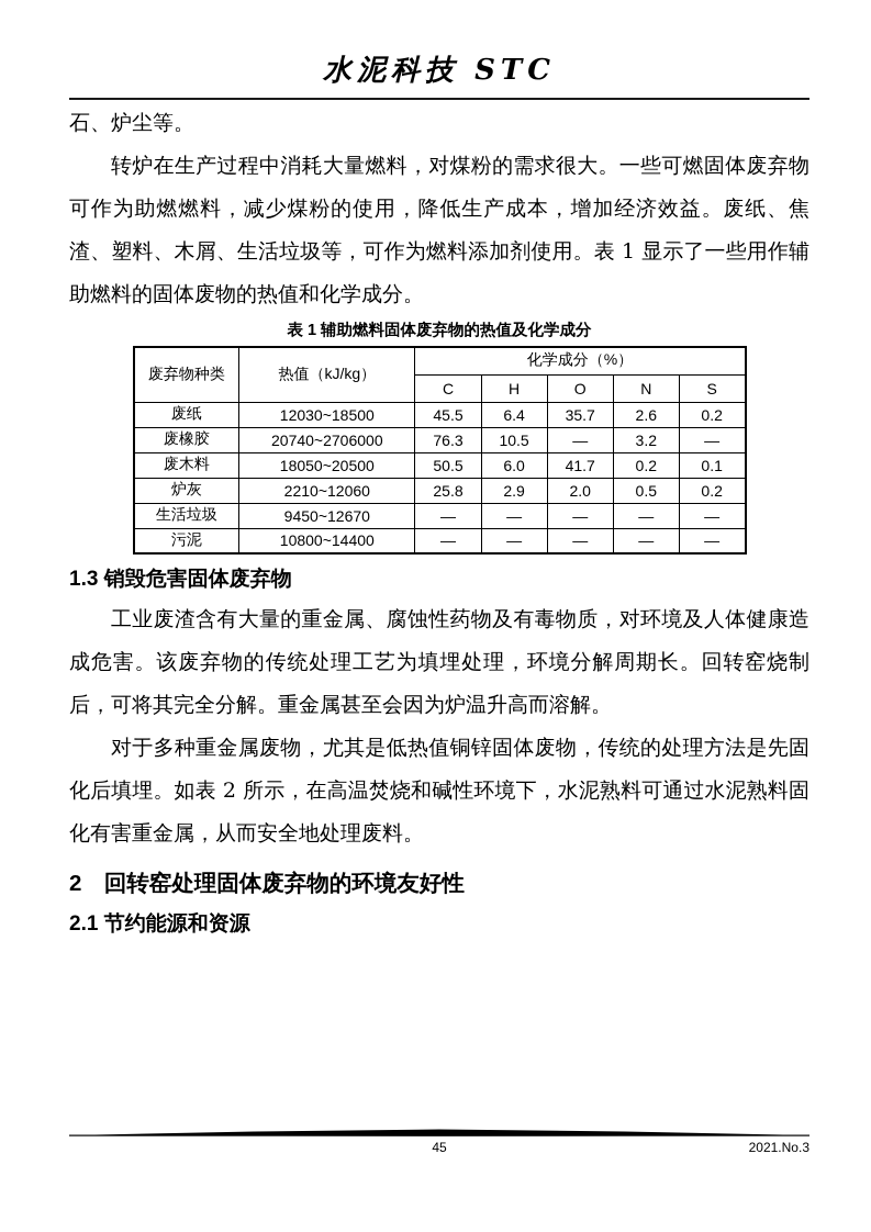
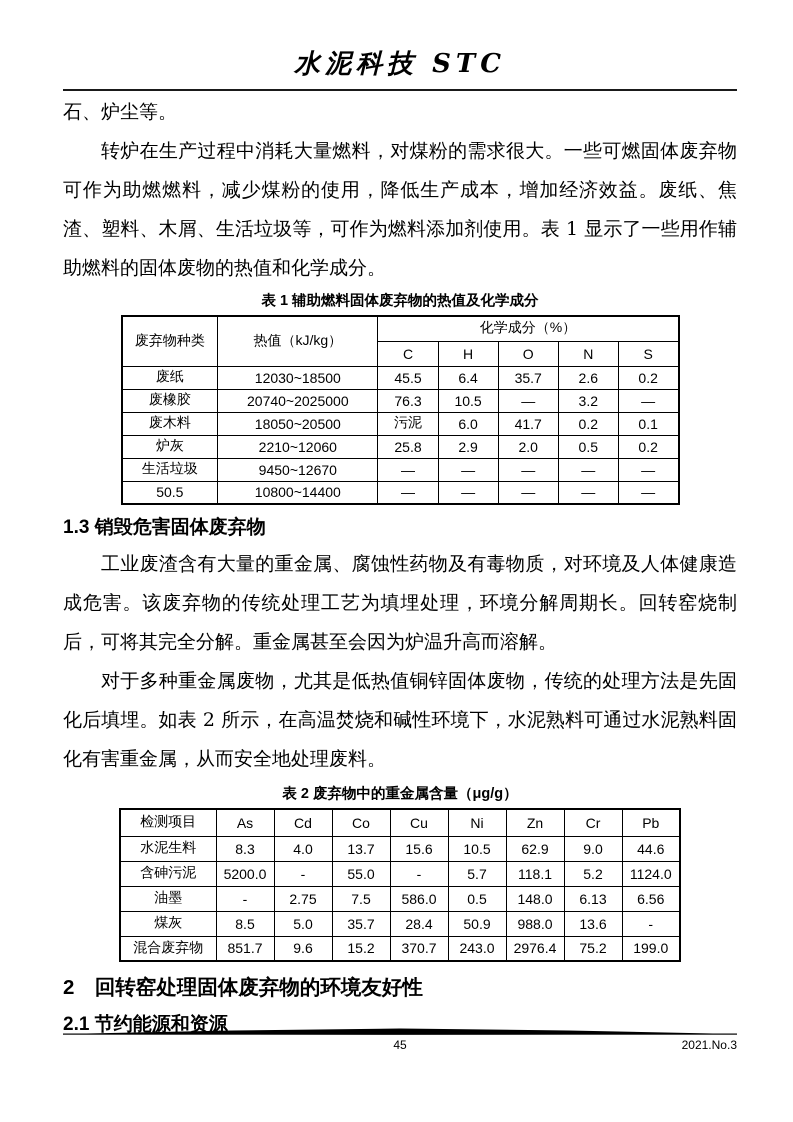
  水泥科技 STC
  石、炉尘等。
  转炉在生产过程中消耗大量燃料，对煤粉的需求很大。一些可燃固体废弃物可作为助燃燃料，减少煤粉的使用，降低生产成本，增加经济效益。废纸、焦渣、塑料、木屑、生活垃圾等，可作为燃料添加剂使用。表 1 显示了一些用作辅助燃料的固体废物的热值和化学成分。
  表 1 辅助燃料固体废弃物的热值及化学成分
  废弃物种类	热值（kJ/kg）	化学成分（%）
  C	H	O	N	S
  废纸	12030~18500	45.5	6.4	35.7	2.6	0.2
- 废橡胶	20740~2706000	76.3	10.5	—	3.2	—
+ 废橡胶	20740~2025000	76.3	10.5	—	3.2	—
- 废木料	18050~20500	50.5	6.0	41.7	0.2	0.1
+ 废木料	18050~20500	污泥	6.0	41.7	0.2	0.1
  炉灰	2210~12060	25.8	2.9	2.0	0.5	0.2
  生活垃圾	9450~12670	—	—	—	—	—
- 污泥	10800~14400	—	—	—	—	—
+ 50.5	10800~14400	—	—	—	—	—
  1.3 销毁危害固体废弃物
  工业废渣含有大量的重金属、腐蚀性药物及有毒物质，对环境及人体健康造成危害。该废弃物的传统处理工艺为填埋处理，环境分解周期长。回转窑烧制后，可将其完全分解。重金属甚至会因为炉温升高而溶解。
  对于多种重金属废物，尤其是低热值铜锌固体废物，传统的处理方法是先固化后填埋。如表 2 所示，在高温焚烧和碱性环境下，水泥熟料可通过水泥熟料固化有害重金属，从而安全地处理废料。
+ 表 2 废弃物中的重金属含量（μg/g）
+ 检测项目	As	Cd	Co	Cu	Ni	Zn	Cr	Pb
+ 水泥生料	8.3	4.0	13.7	15.6	10.5	62.9	9.0	44.6
+ 含砷污泥	5200.0	-	55.0	-	5.7	118.1	5.2	1124.0
+ 油墨	-	2.75	7.5	586.0	0.5	148.0	6.13	6.56
+ 煤灰	8.5	5.0	35.7	28.4	50.9	988.0	13.6	-
+ 混合废弃物	851.7	9.6	15.2	370.7	243.0	2976.4	75.2	199.0
  2 回转窑处理固体废弃物的环境友好性
  2.1 节约能源和资源
  45
  2021.No.3
